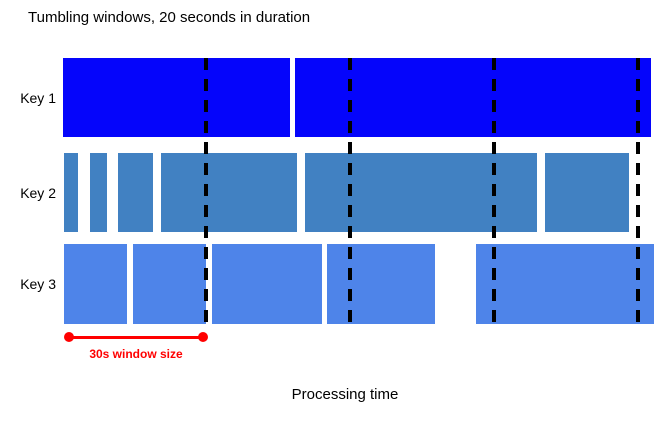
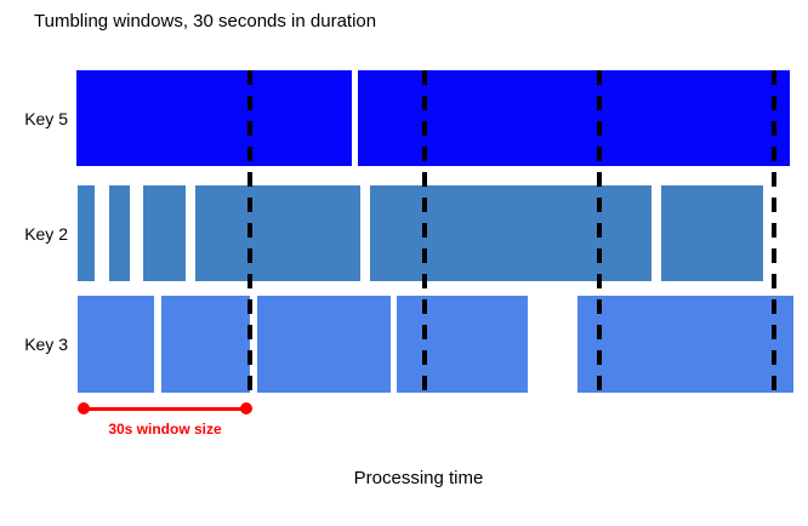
- Tumbling windows, 20 seconds in duration
+ Tumbling windows, 30 seconds in duration
- Key 1
+ Key 5
  Key 2
  Key 3
  30s window size
  Processing time
